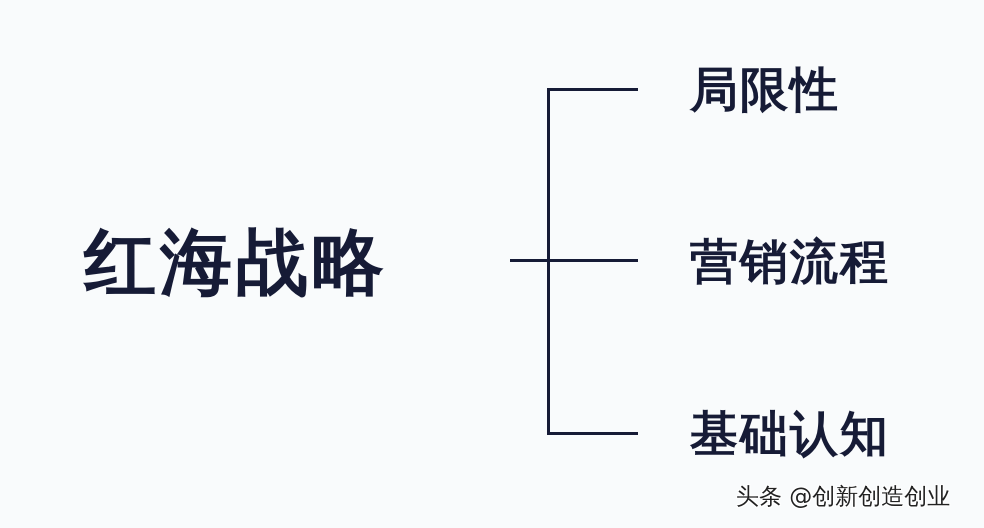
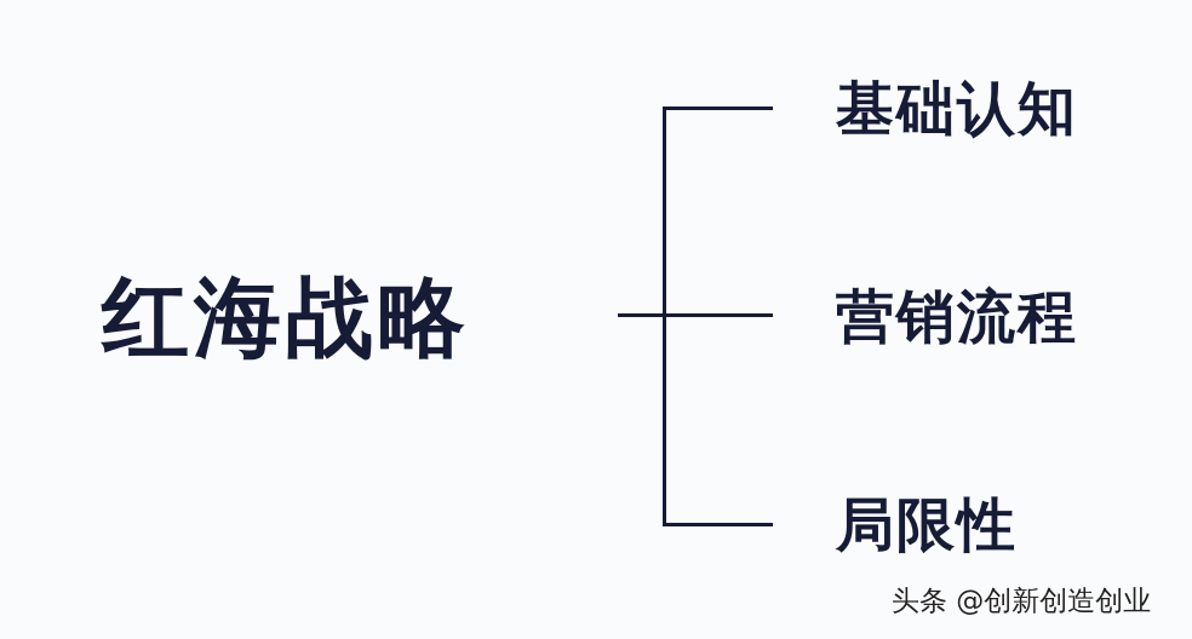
  红海战略
- 局限性
+ 基础认知
  营销流程
- 基础认知
+ 局限性
  头条 @创新创造创业
